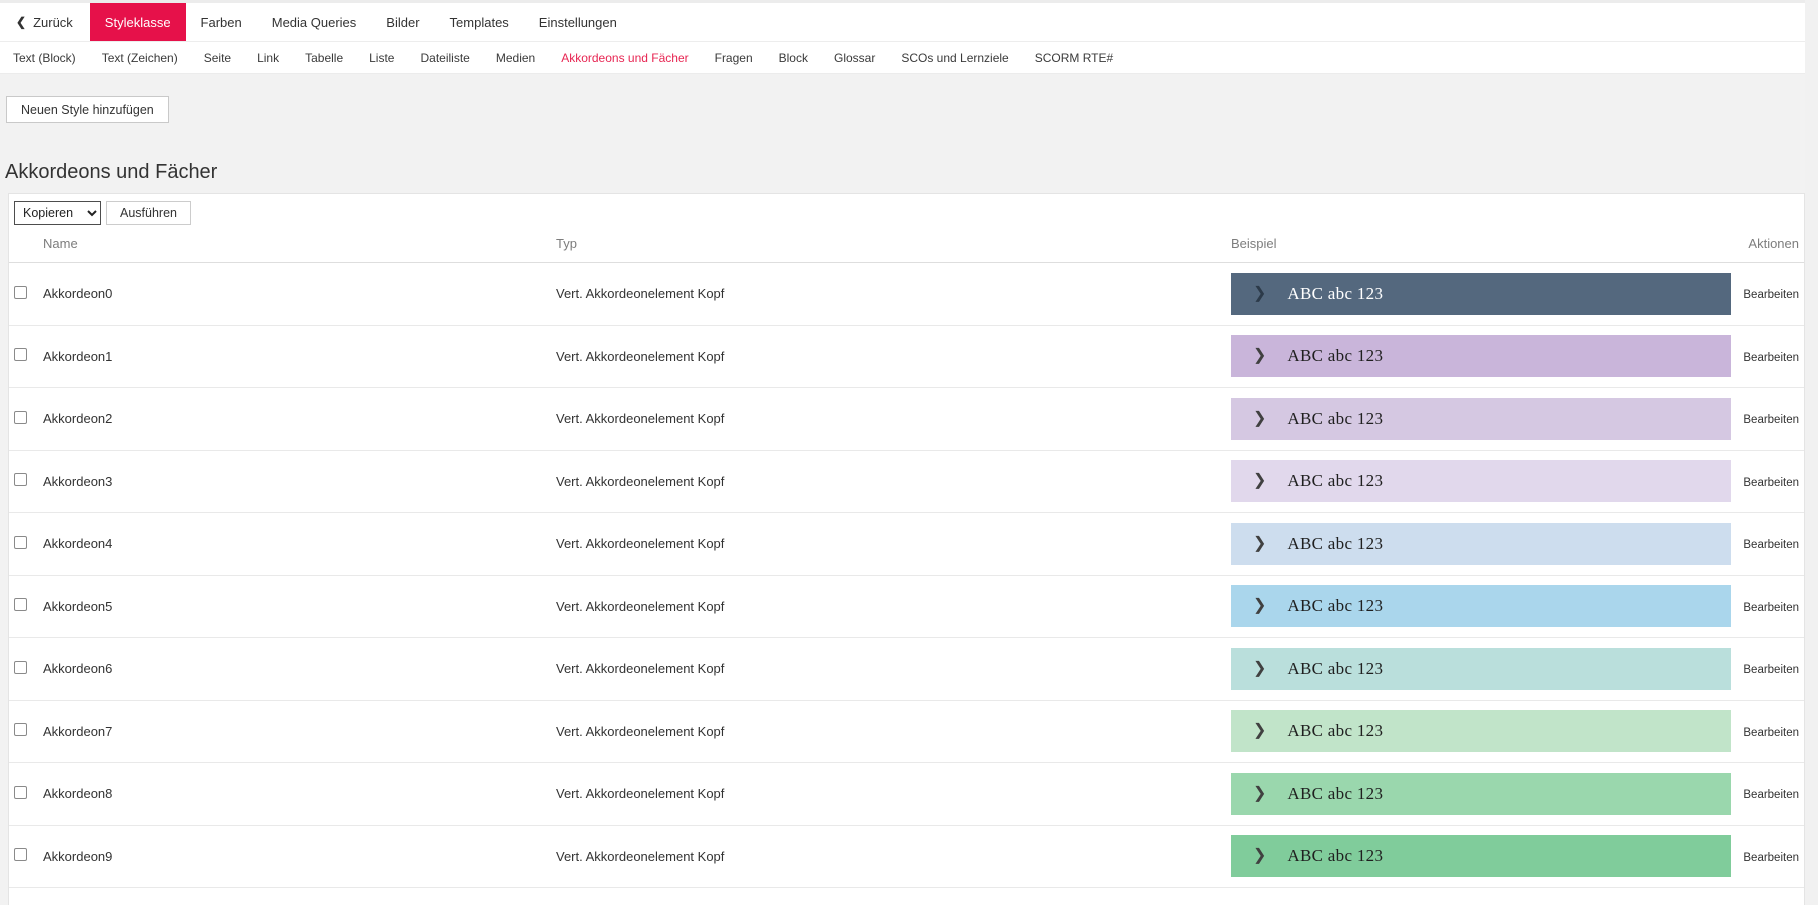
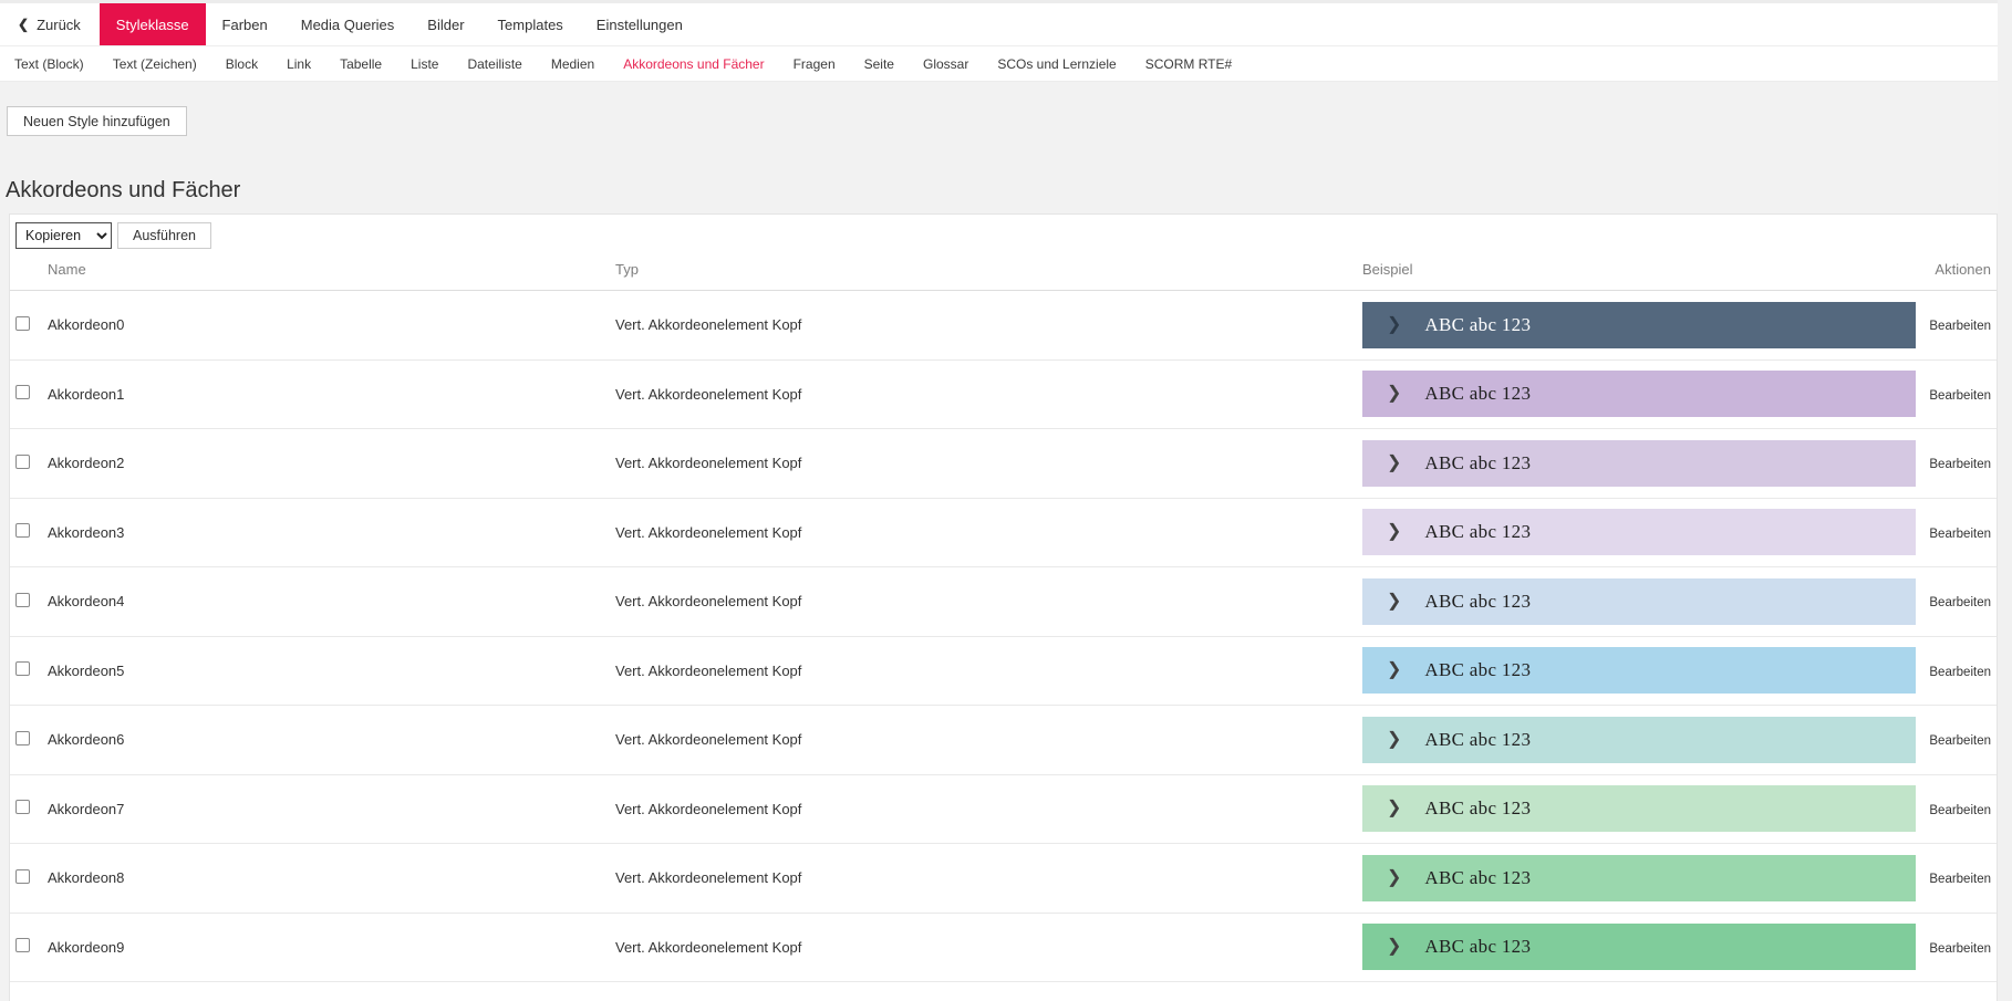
  ❮
  Zurück
  Styleklasse
  Farben
  Media Queries
  Bilder
  Templates
  Einstellungen
  Text (Block)
  Text (Zeichen)
- Seite
+ Block
  Link
  Tabelle
  Liste
  Dateiliste
  Medien
  Akkordeons und Fächer
  Fragen
- Block
+ Seite
  Glossar
  SCOs und Lernziele
  SCORM RTE#
  Neuen Style hinzufügen
  Akkordeons und Fächer
  Kopieren
  Ausführen
  Name
  Typ
  Beispiel
  Aktionen
  Akkordeon0
  Vert. Akkordeonelement Kopf
  ❯
  ABC abc 123
  Bearbeiten
  Akkordeon1
  Vert. Akkordeonelement Kopf
  ❯
  ABC abc 123
  Bearbeiten
  Akkordeon2
  Vert. Akkordeonelement Kopf
  ❯
  ABC abc 123
  Bearbeiten
  Akkordeon3
  Vert. Akkordeonelement Kopf
  ❯
  ABC abc 123
  Bearbeiten
  Akkordeon4
  Vert. Akkordeonelement Kopf
  ❯
  ABC abc 123
  Bearbeiten
  Akkordeon5
  Vert. Akkordeonelement Kopf
  ❯
  ABC abc 123
  Bearbeiten
  Akkordeon6
  Vert. Akkordeonelement Kopf
  ❯
  ABC abc 123
  Bearbeiten
  Akkordeon7
  Vert. Akkordeonelement Kopf
  ❯
  ABC abc 123
  Bearbeiten
  Akkordeon8
  Vert. Akkordeonelement Kopf
  ❯
  ABC abc 123
  Bearbeiten
  Akkordeon9
  Vert. Akkordeonelement Kopf
  ❯
  ABC abc 123
  Bearbeiten
